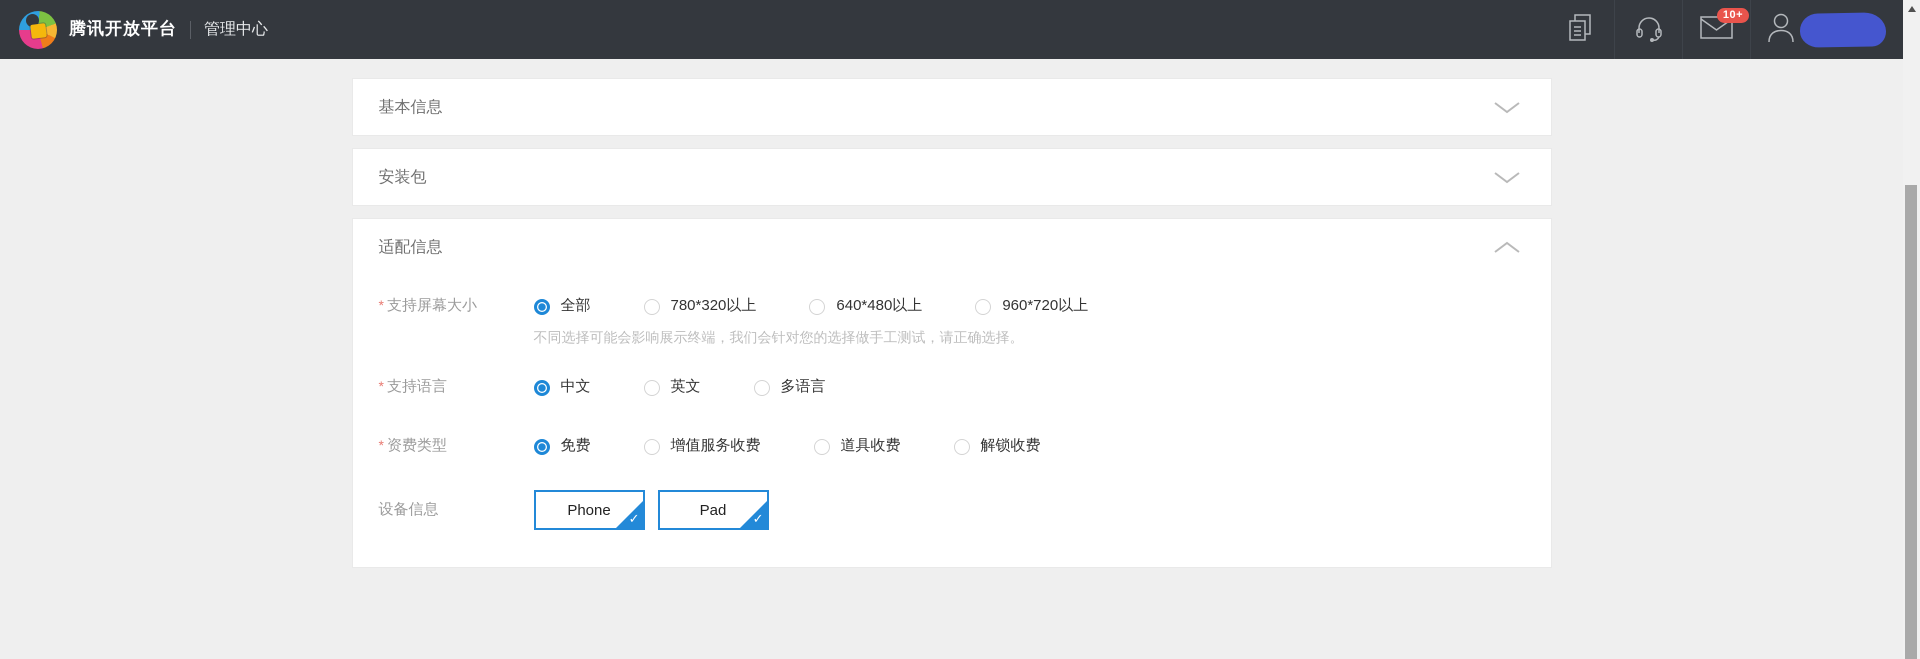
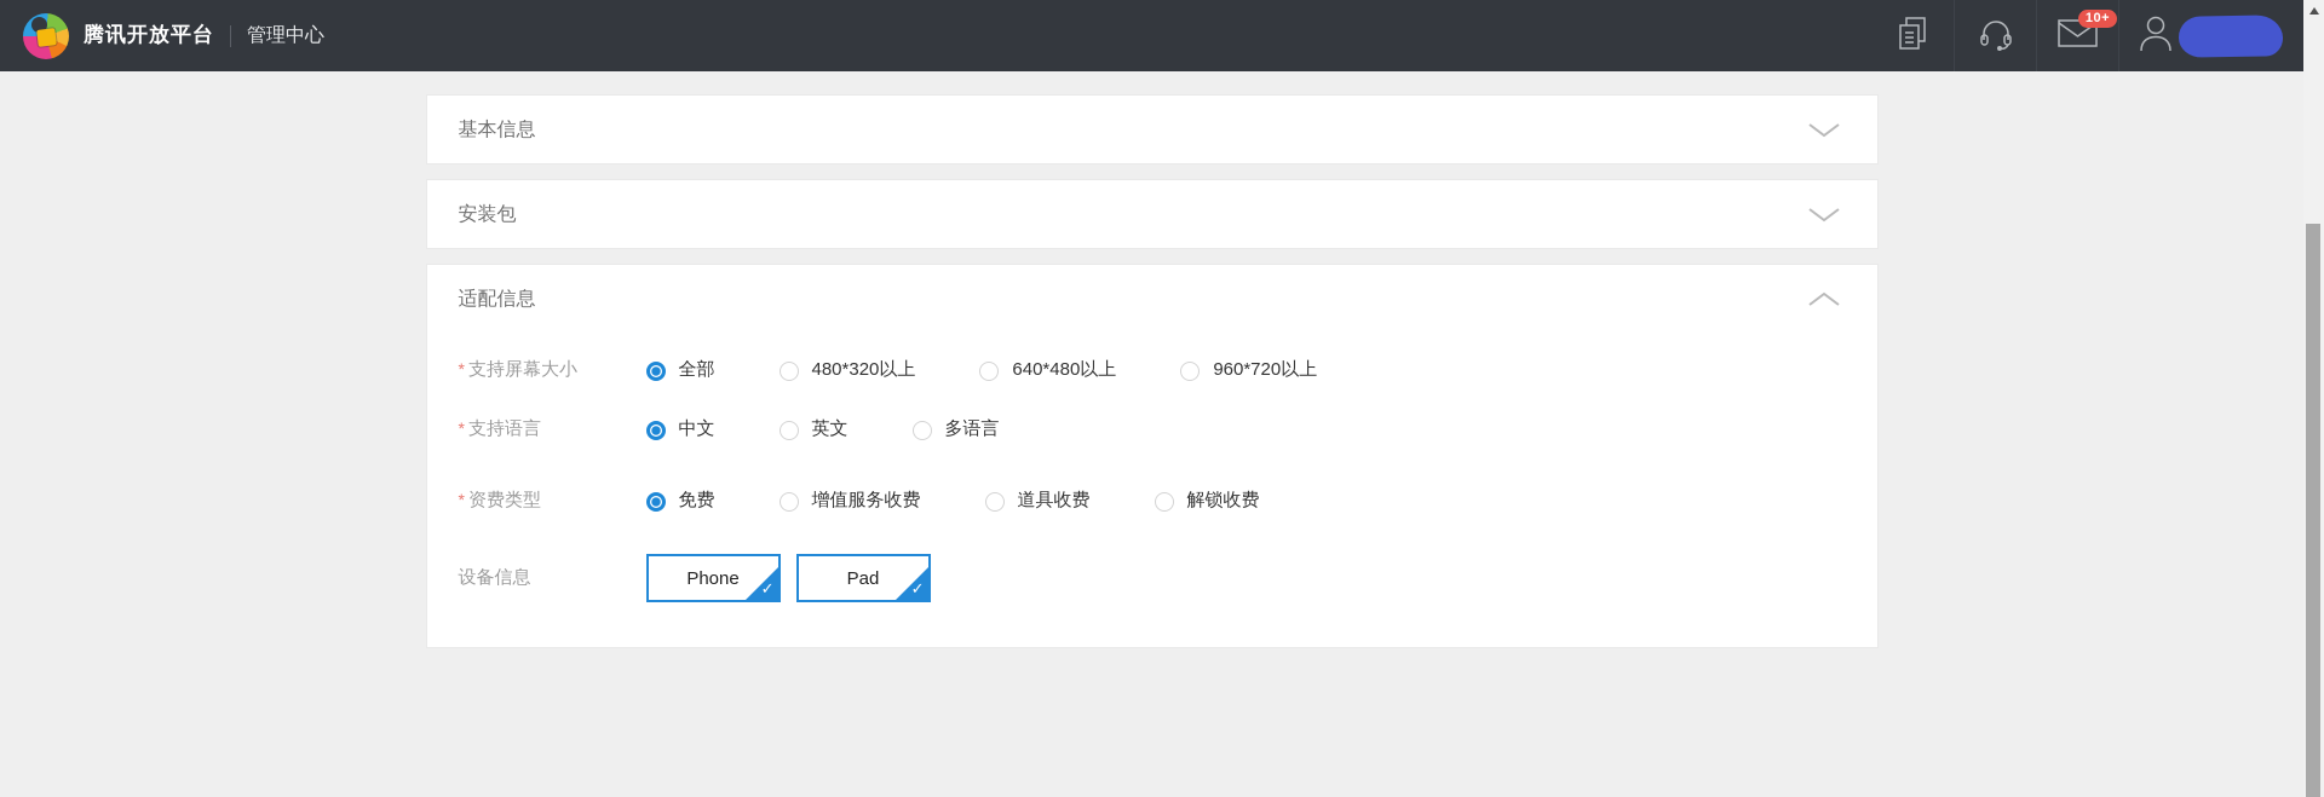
  腾讯开放平台
  管理中心
  10+
  基本信息
  安装包
  适配信息
  * 支持屏幕大小
  全部
- 780*320以上
+ 480*320以上
  640*480以上
  960*720以上
- 不同选择可能会影响展示终端，我们会针对您的选择做手工测试，请正确选择。
  * 支持语言
  中文
  英文
  多语言
  * 资费类型
  免费
  增值服务收费
  道具收费
  解锁收费
  设备信息
  Phone
  ✓
  Pad
  ✓
